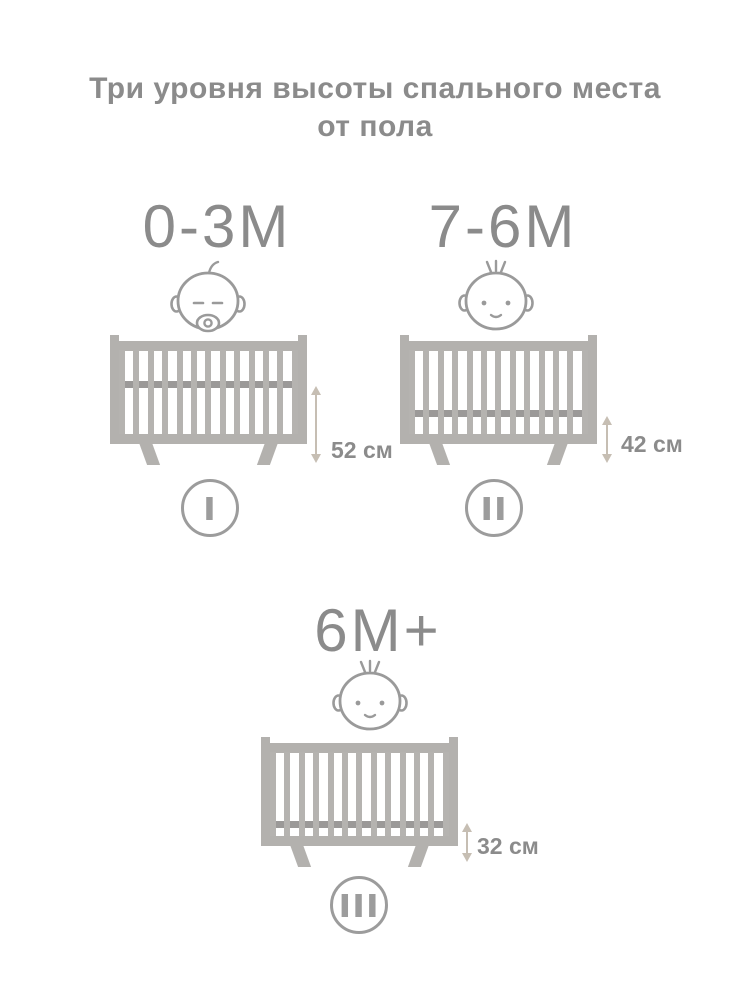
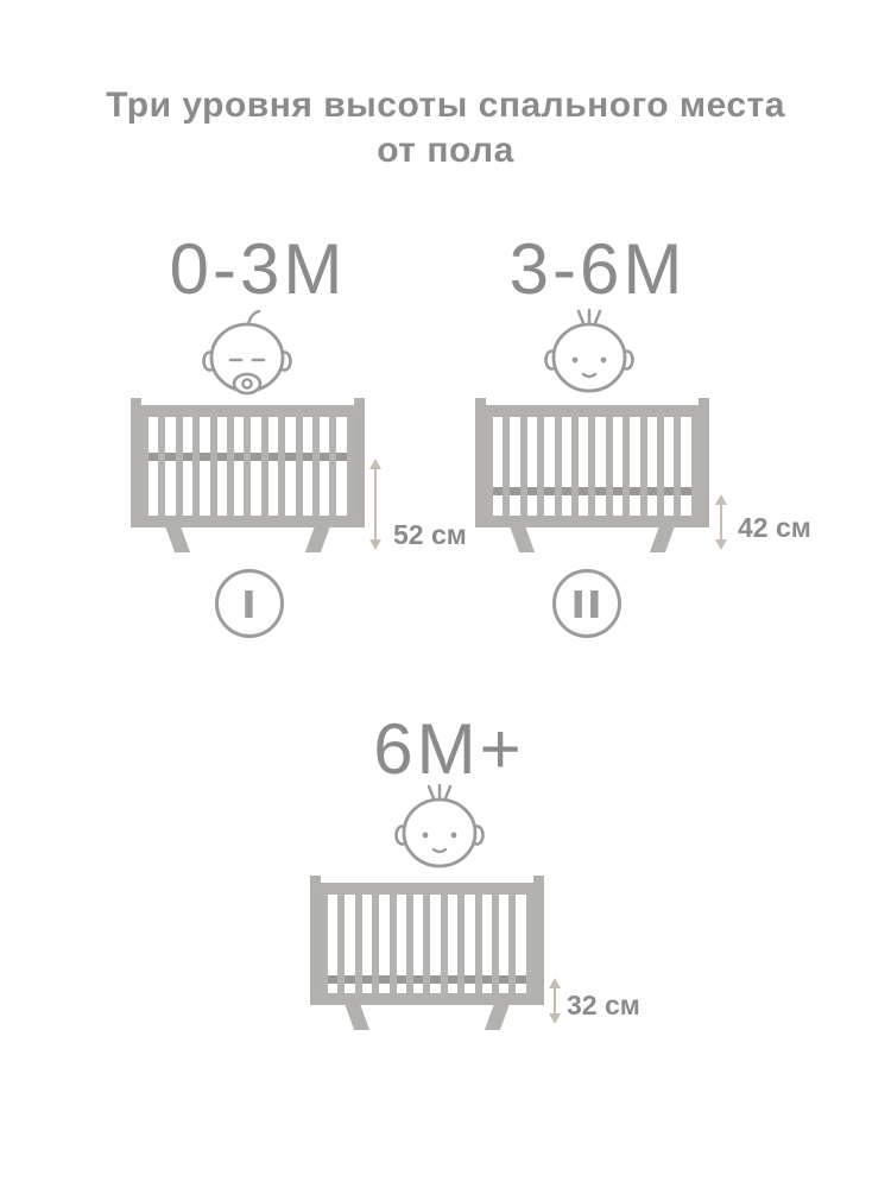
  Три уровня высоты спального места
  от пола
  0-3M
- 7-6M
+ 3-6M
  6M+
  52 см
  42 см
  32 см
  I
  II
- III
